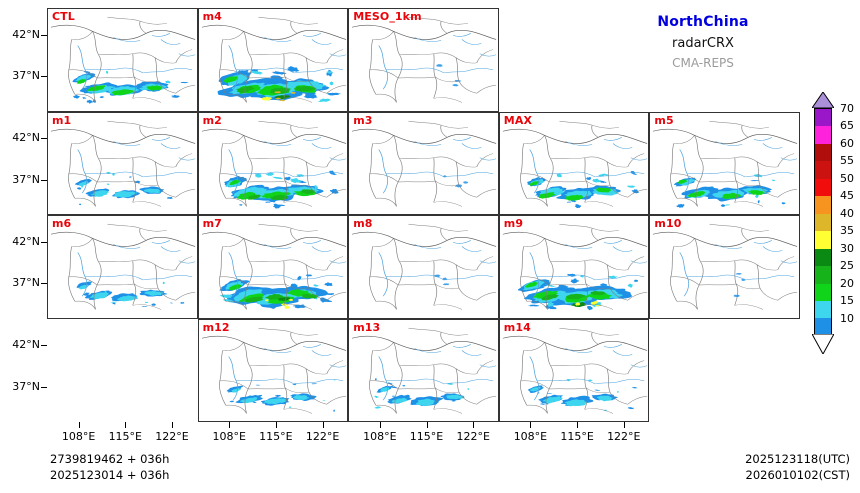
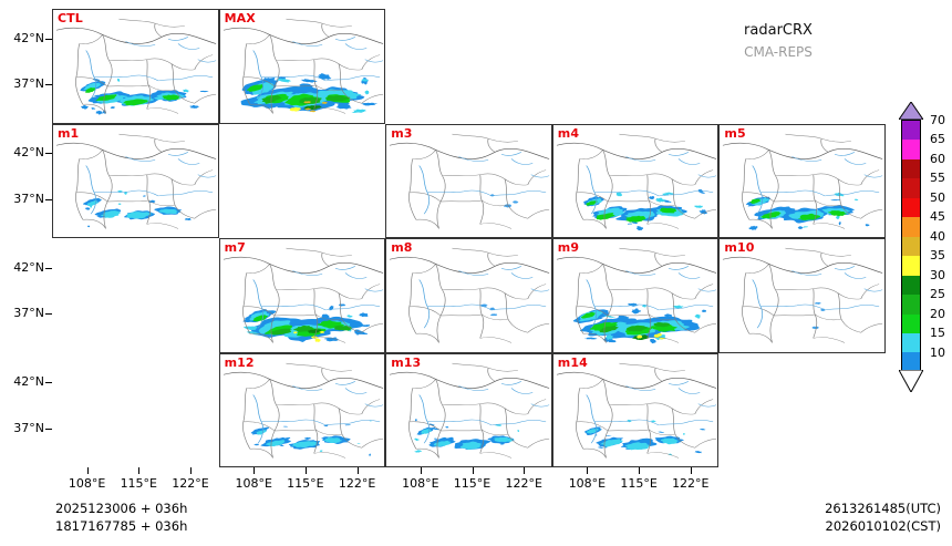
  CTL
- m4
+ MAX
- MESO_1km
  m1
- m2
  m3
- MAX
+ m4
  m5
- m6
  m7
  m8
  m9
  m10
  m12
  m13
  m14
  42°N
  37°N
  42°N
  37°N
  42°N
  37°N
  42°N
  37°N
  108°E
  115°E
  122°E
  108°E
  115°E
  122°E
  108°E
  115°E
  122°E
  108°E
  115°E
  122°E
- NorthChina
  radarCRX
  CMA-REPS
  10
  15
  20
  25
  30
  35
  40
  45
  50
  55
  60
  65
  70
- 2739819462 + 036h
+ 2025123006 + 036h
- 2025123014 + 036h
+ 1817167785 + 036h
- 2025123118(UTC)
+ 2613261485(UTC)
  2026010102(CST)
